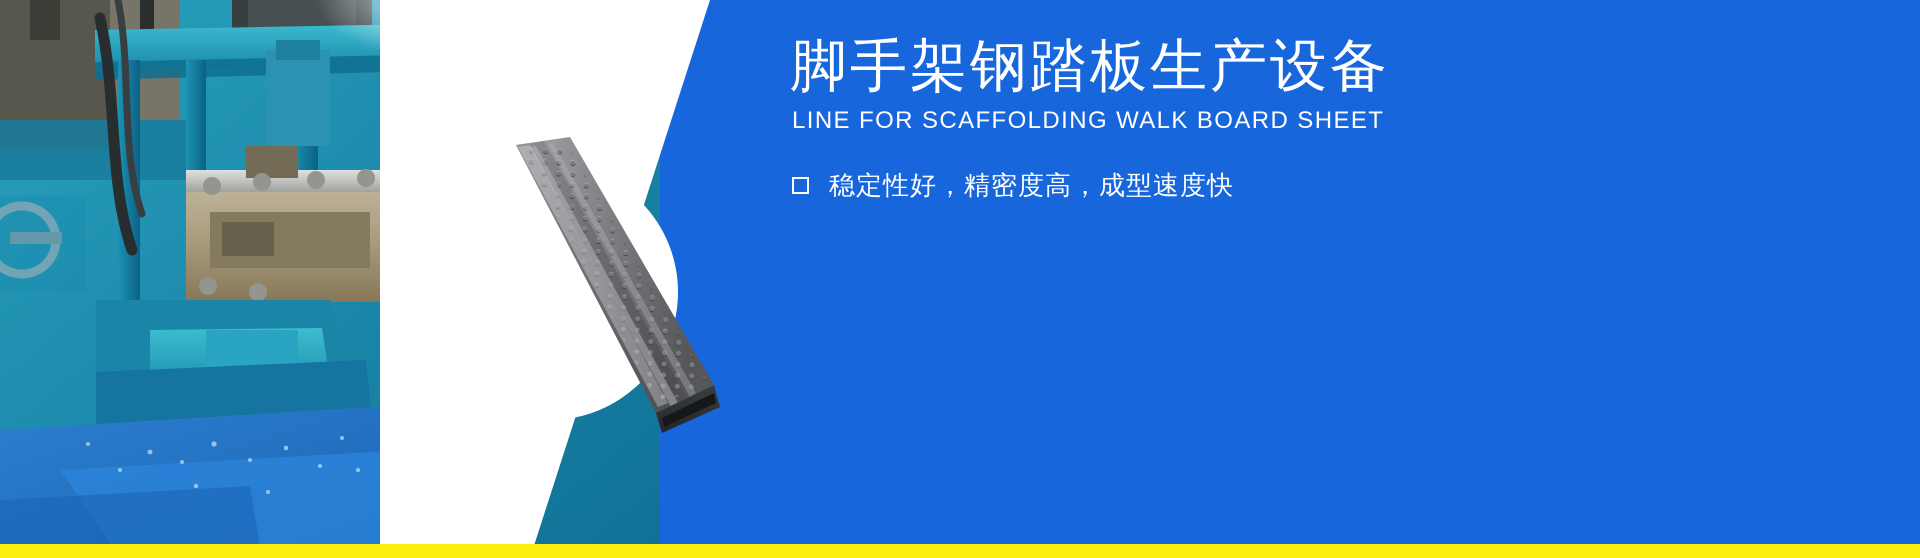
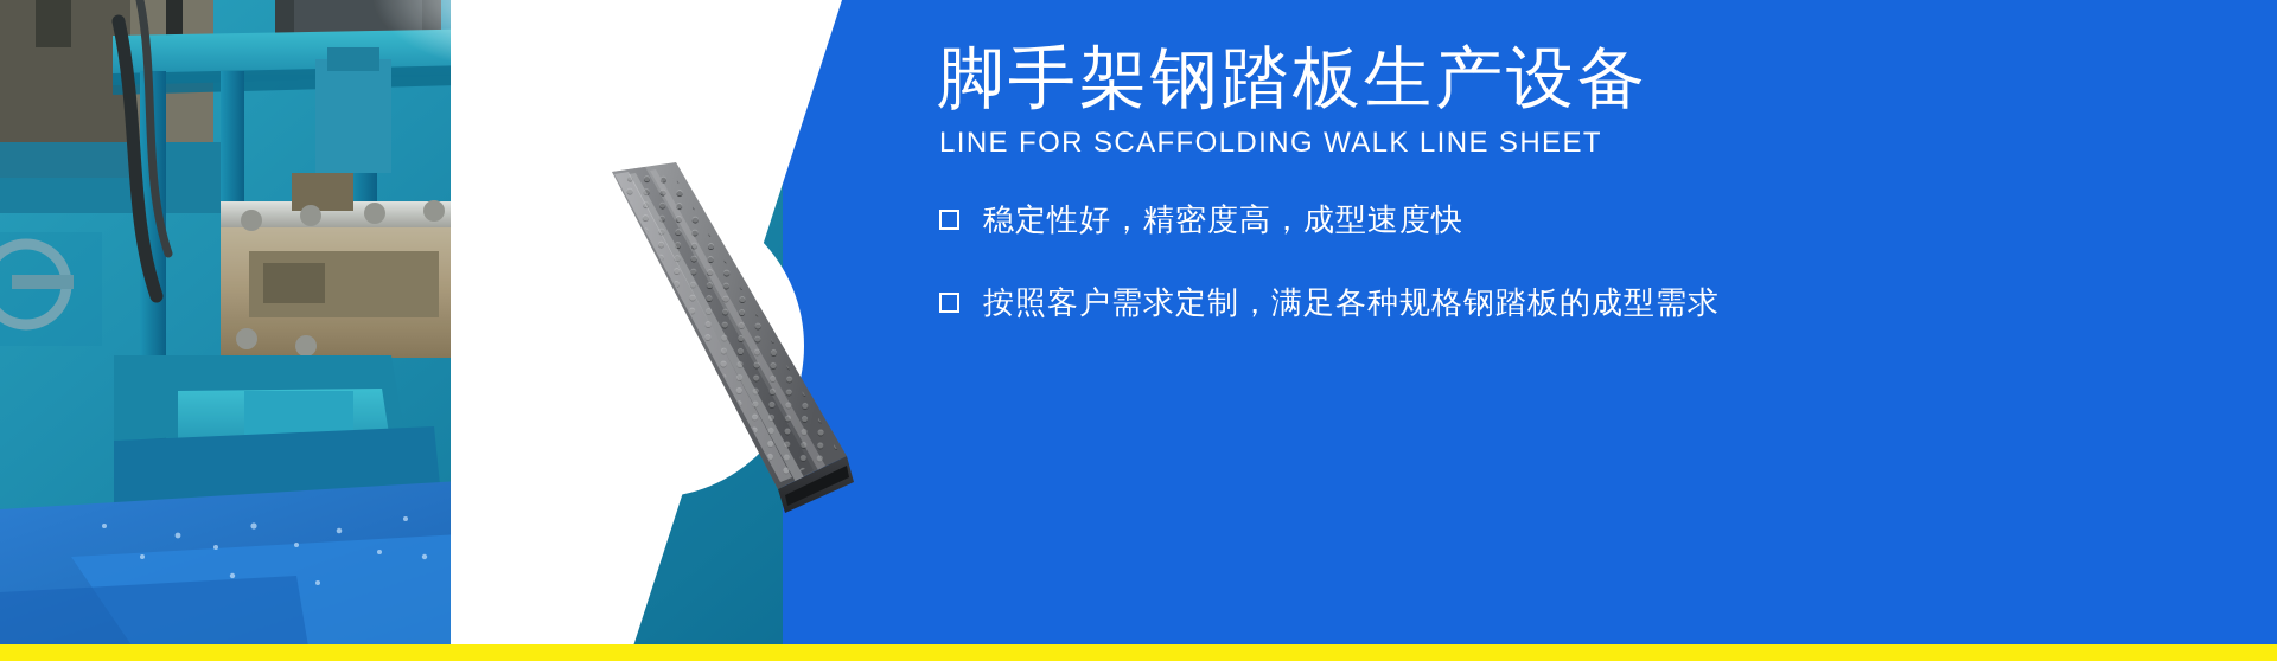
  脚手架钢踏板生产设备
- LINE FOR SCAFFOLDING WALK BOARD SHEET
+ LINE FOR SCAFFOLDING WALK LINE SHEET
  稳定性好，精密度高，成型速度快
+ 按照客户需求定制，满足各种规格钢踏板的成型需求
